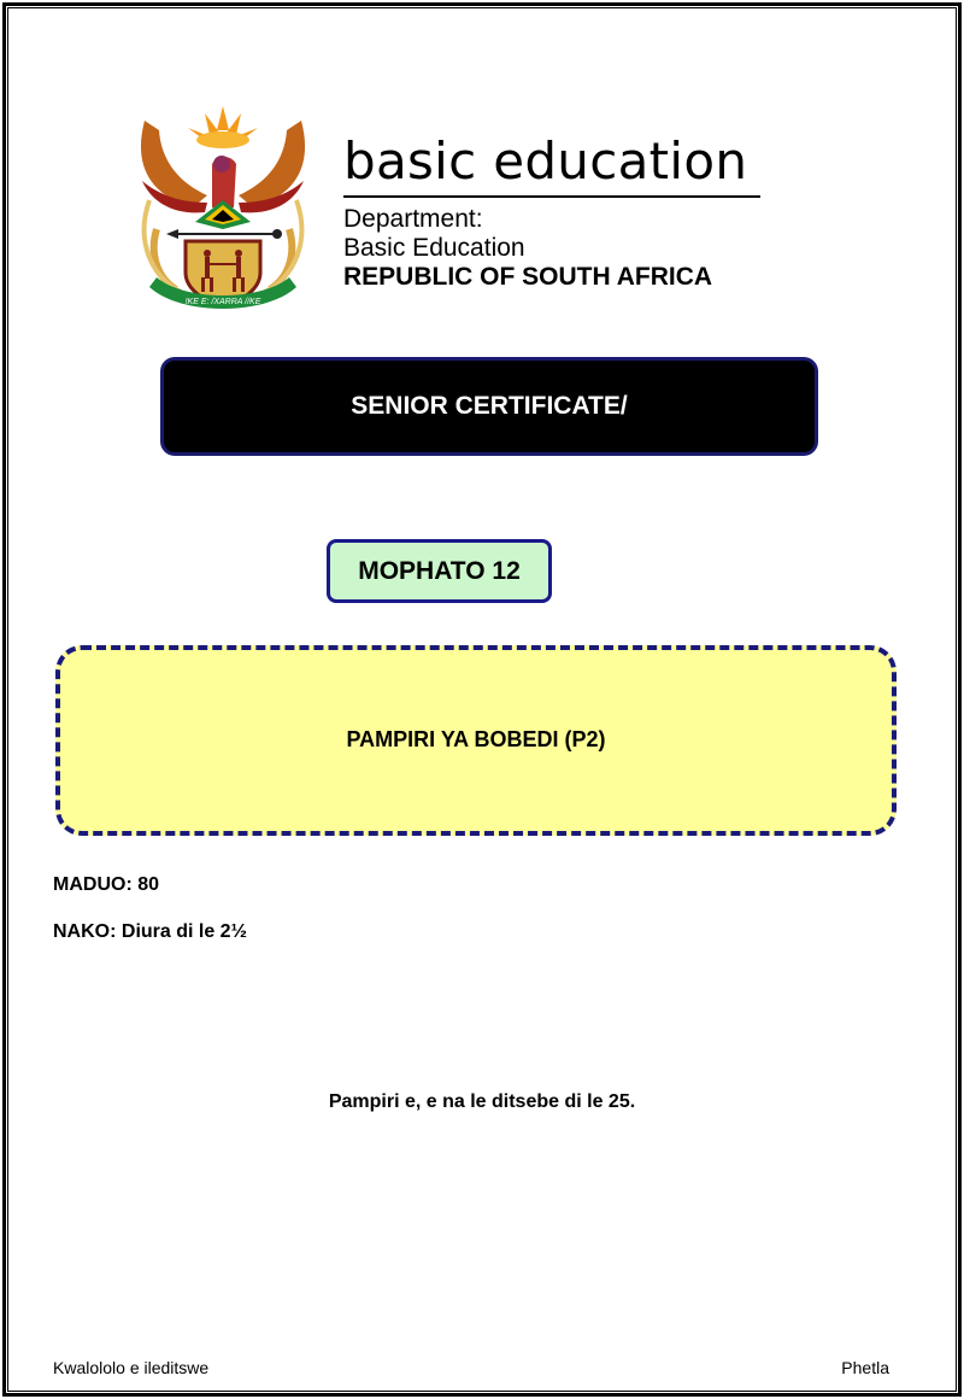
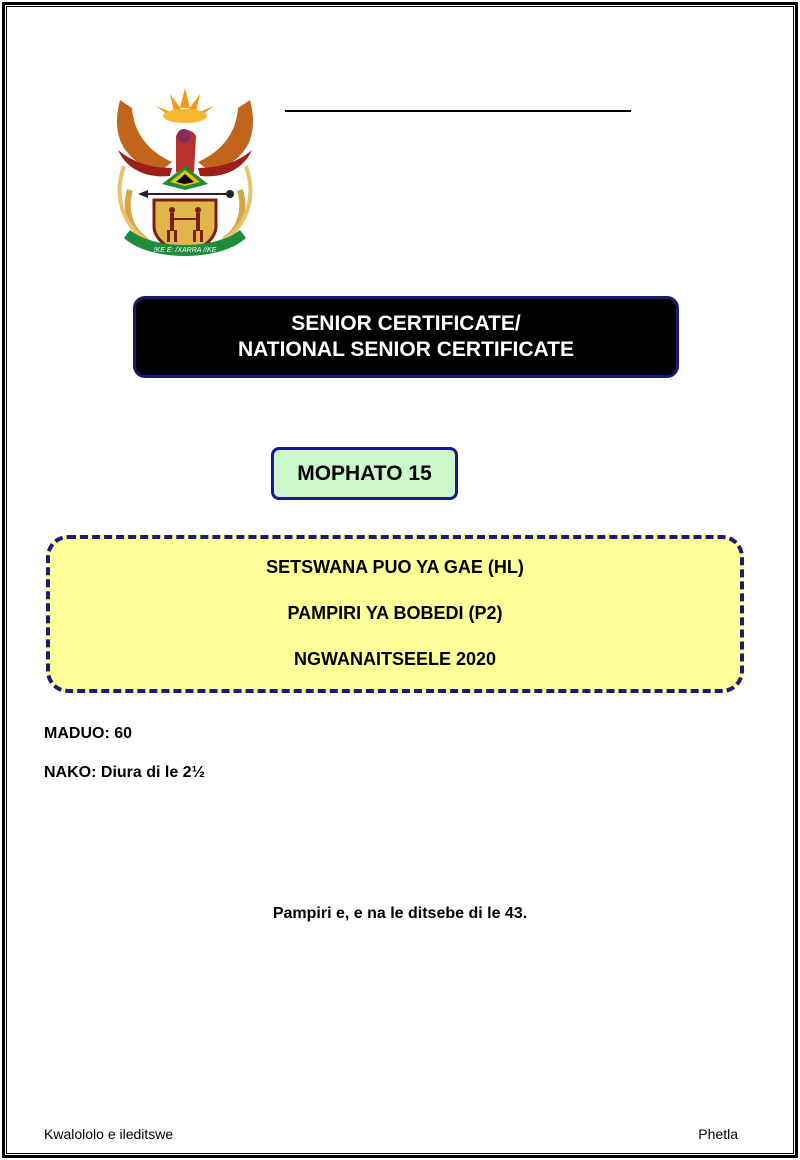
- basic education
- Department:
- Basic Education
- REPUBLIC OF SOUTH AFRICA
  SENIOR CERTIFICATE/
+ NATIONAL SENIOR CERTIFICATE
- MOPHATO 12
+ MOPHATO 15
+ SETSWANA PUO YA GAE (HL)
  PAMPIRI YA BOBEDI (P2)
+ NGWANAITSEELE 2020
- MADUO: 80
+ MADUO: 60
  NAKO: Diura di le 2½
- Pampiri e, e na le ditsebe di le 25.
+ Pampiri e, e na le ditsebe di le 43.
  Kwalololo e ileditswe
  Phetla
